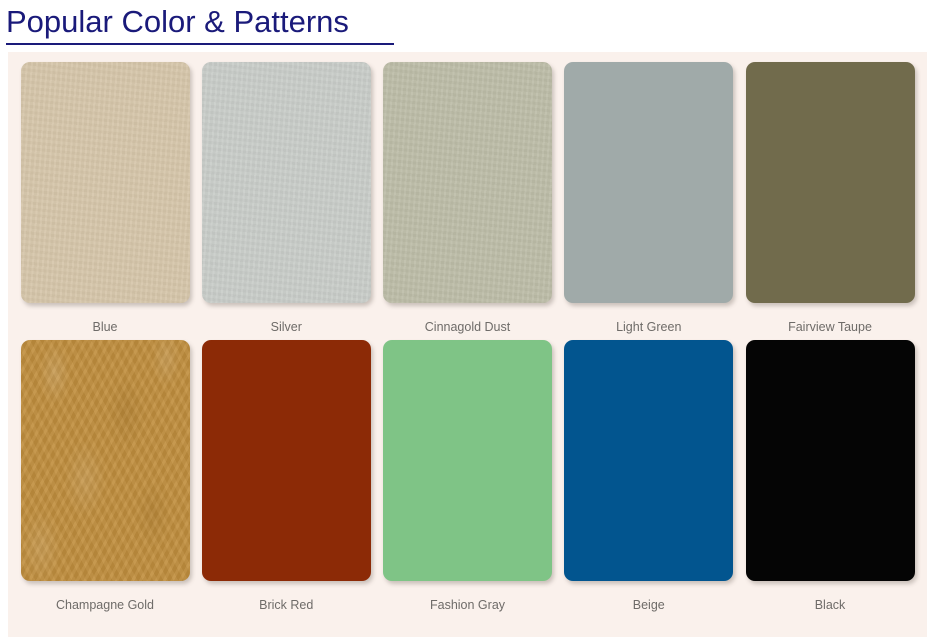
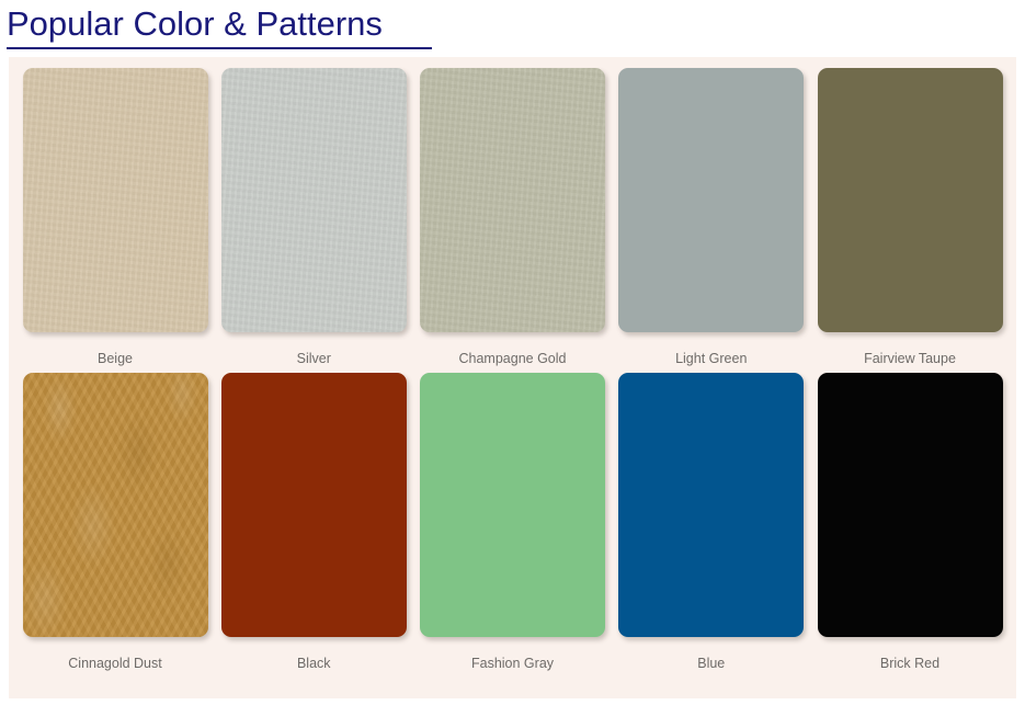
  Popular Color & Patterns
- Blue
+ Beige
  Silver
- Cinnagold Dust
+ Champagne Gold
  Light Green
  Fairview Taupe
- Champagne Gold
+ Cinnagold Dust
- Brick Red
+ Black
  Fashion Gray
- Beige
+ Blue
- Black
+ Brick Red
